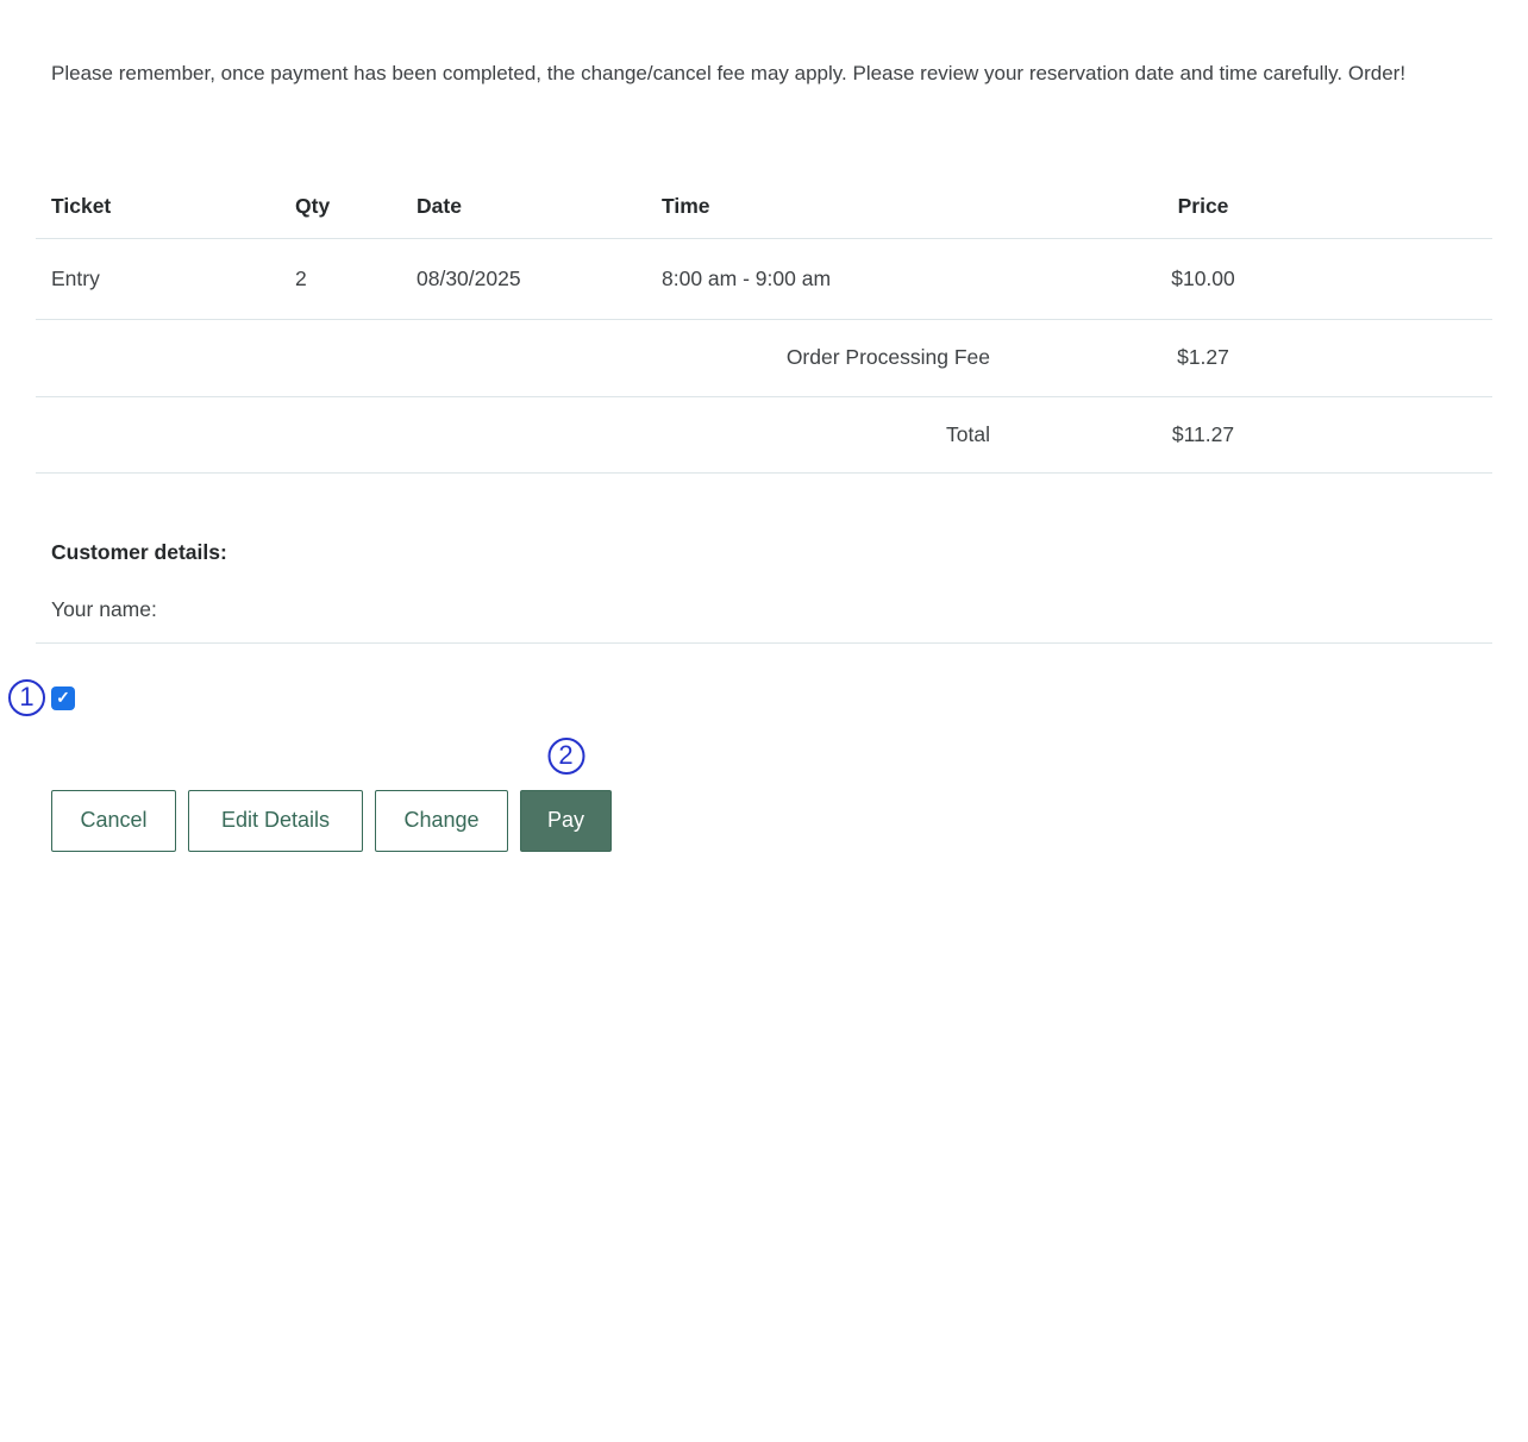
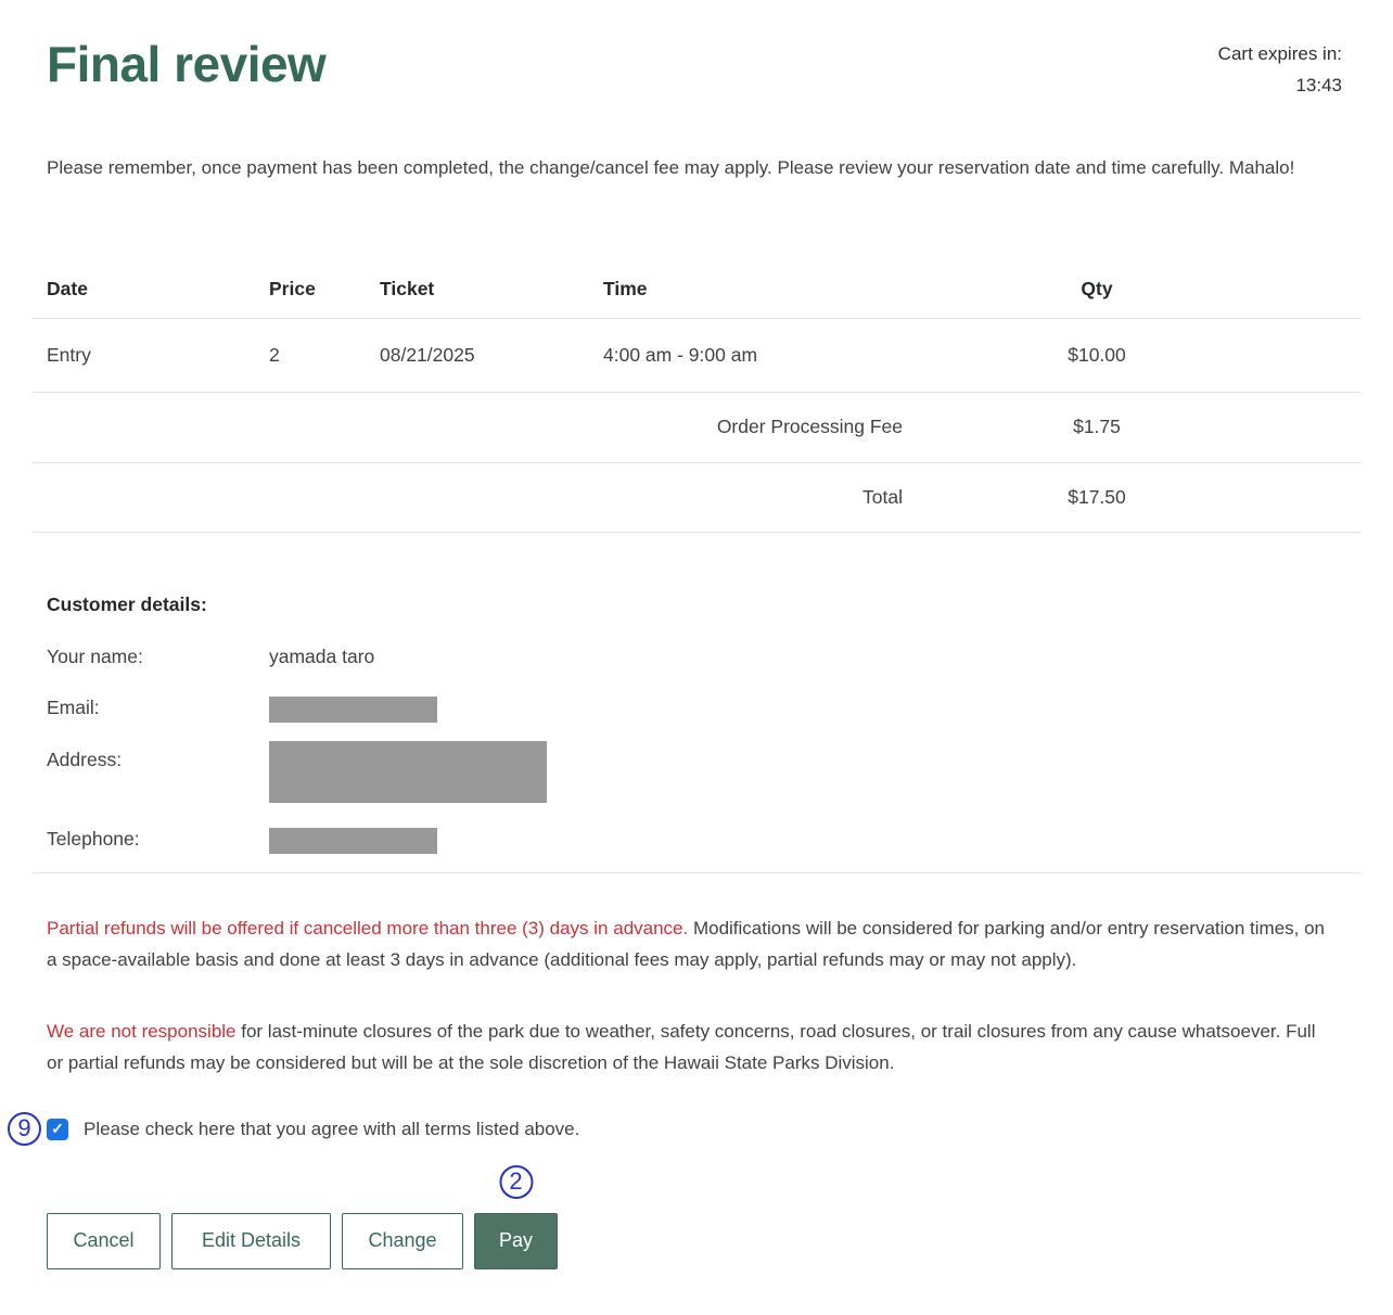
+ Final review
+ Cart expires in:
+ 13:43
- Please remember, once payment has been completed, the change/cancel fee may apply. Please review your reservation date and time carefully. Order!
+ Please remember, once payment has been completed, the change/cancel fee may apply. Please review your reservation date and time carefully. Mahalo!
- Ticket
+ Date
- Qty
+ Price
- Date
+ Ticket
  Time
- Price
+ Qty
  Entry
  2
- 08/30/2025
+ 08/21/2025
- 8:00 am - 9:00 am
+ 4:00 am - 9:00 am
  $10.00
  Order Processing Fee
- $1.27
+ $1.75
  Total
- $11.27
+ $17.50
  Customer details:
  Your name:
+ yamada taro
+ Email:
+ Address:
+ Telephone:
+ Partial refunds will be offered if cancelled more than three (3) days in advance. Modifications will be considered for parking and/or entry reservation times, on a space-available basis and done at least 3 days in advance (additional fees may apply, partial refunds may or may not apply).
+ We are not responsible for last-minute closures of the park due to weather, safety concerns, road closures, or trail closures from any cause whatsoever. Full or partial refunds may be considered but will be at the sole discretion of the Hawaii State Parks Division.
- 1
+ 9
  ✓
+ Please check here that you agree with all terms listed above.
  Cancel
  Edit Details
  Change
  2
  Pay
